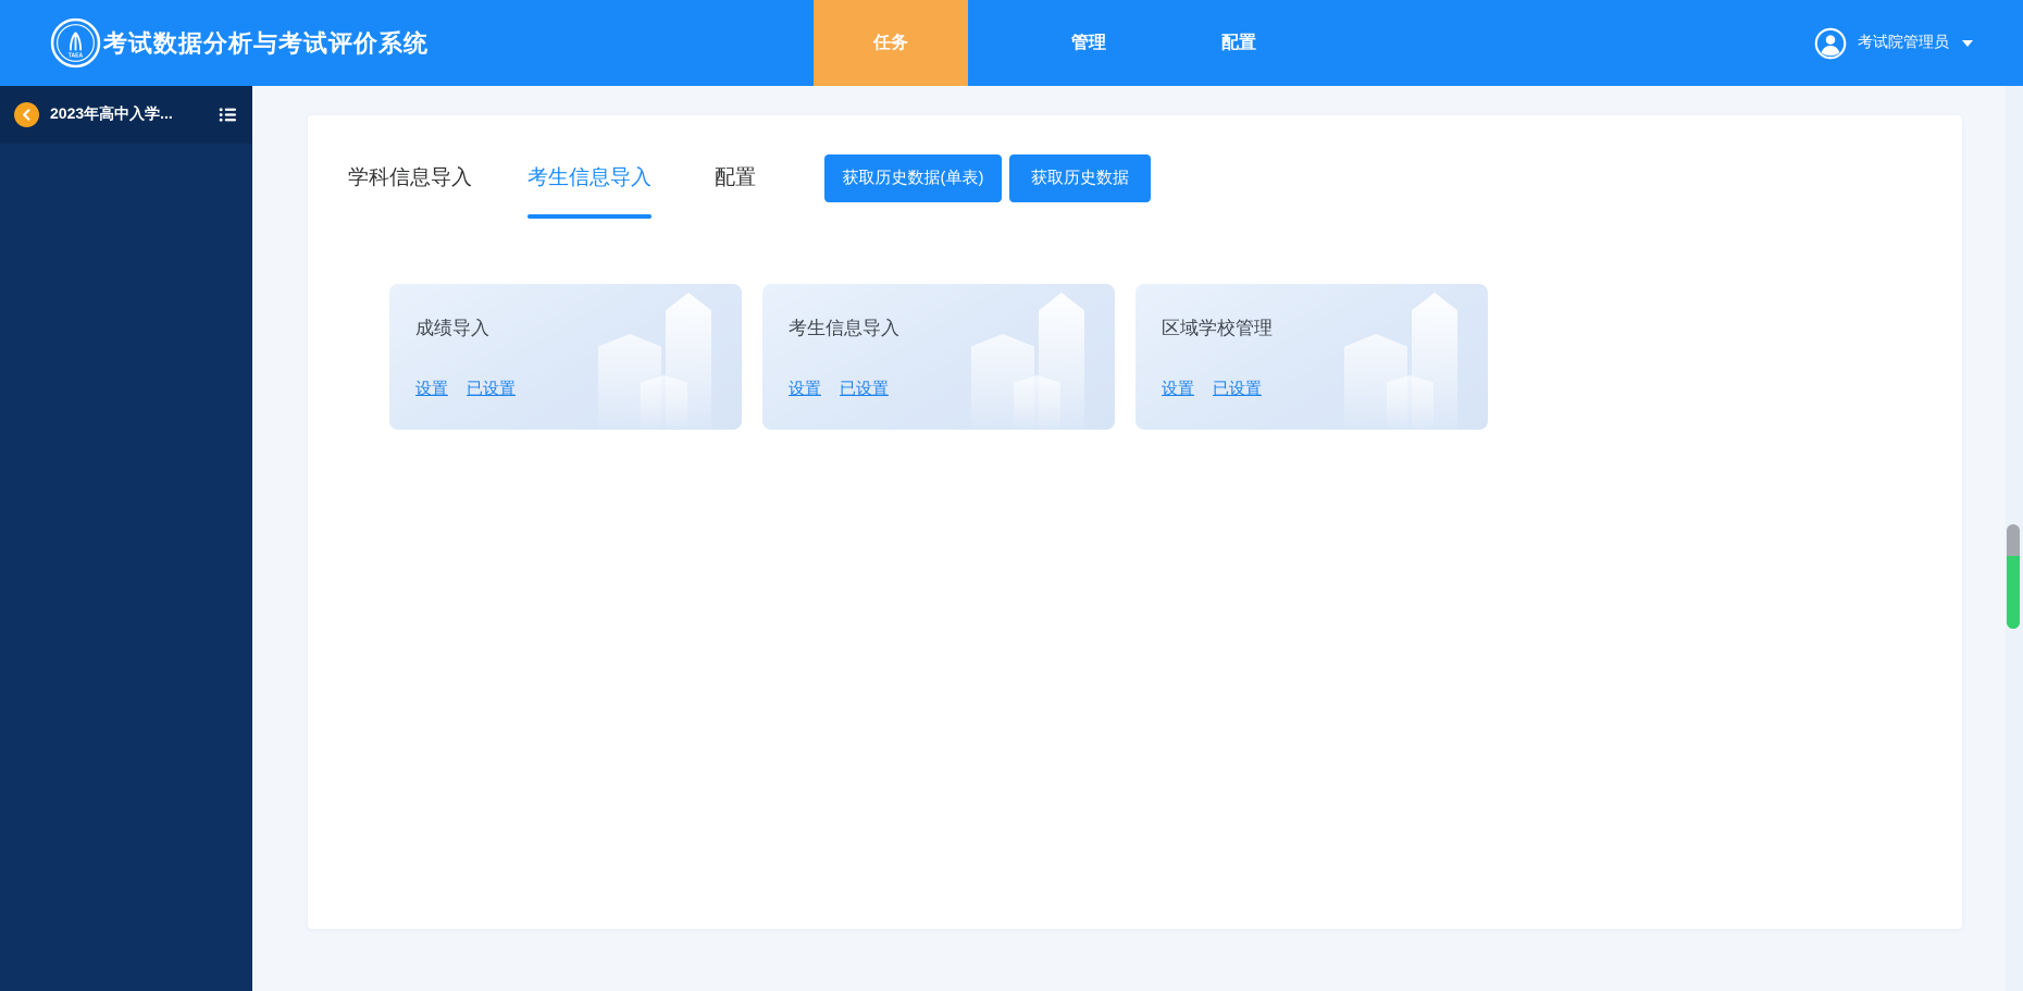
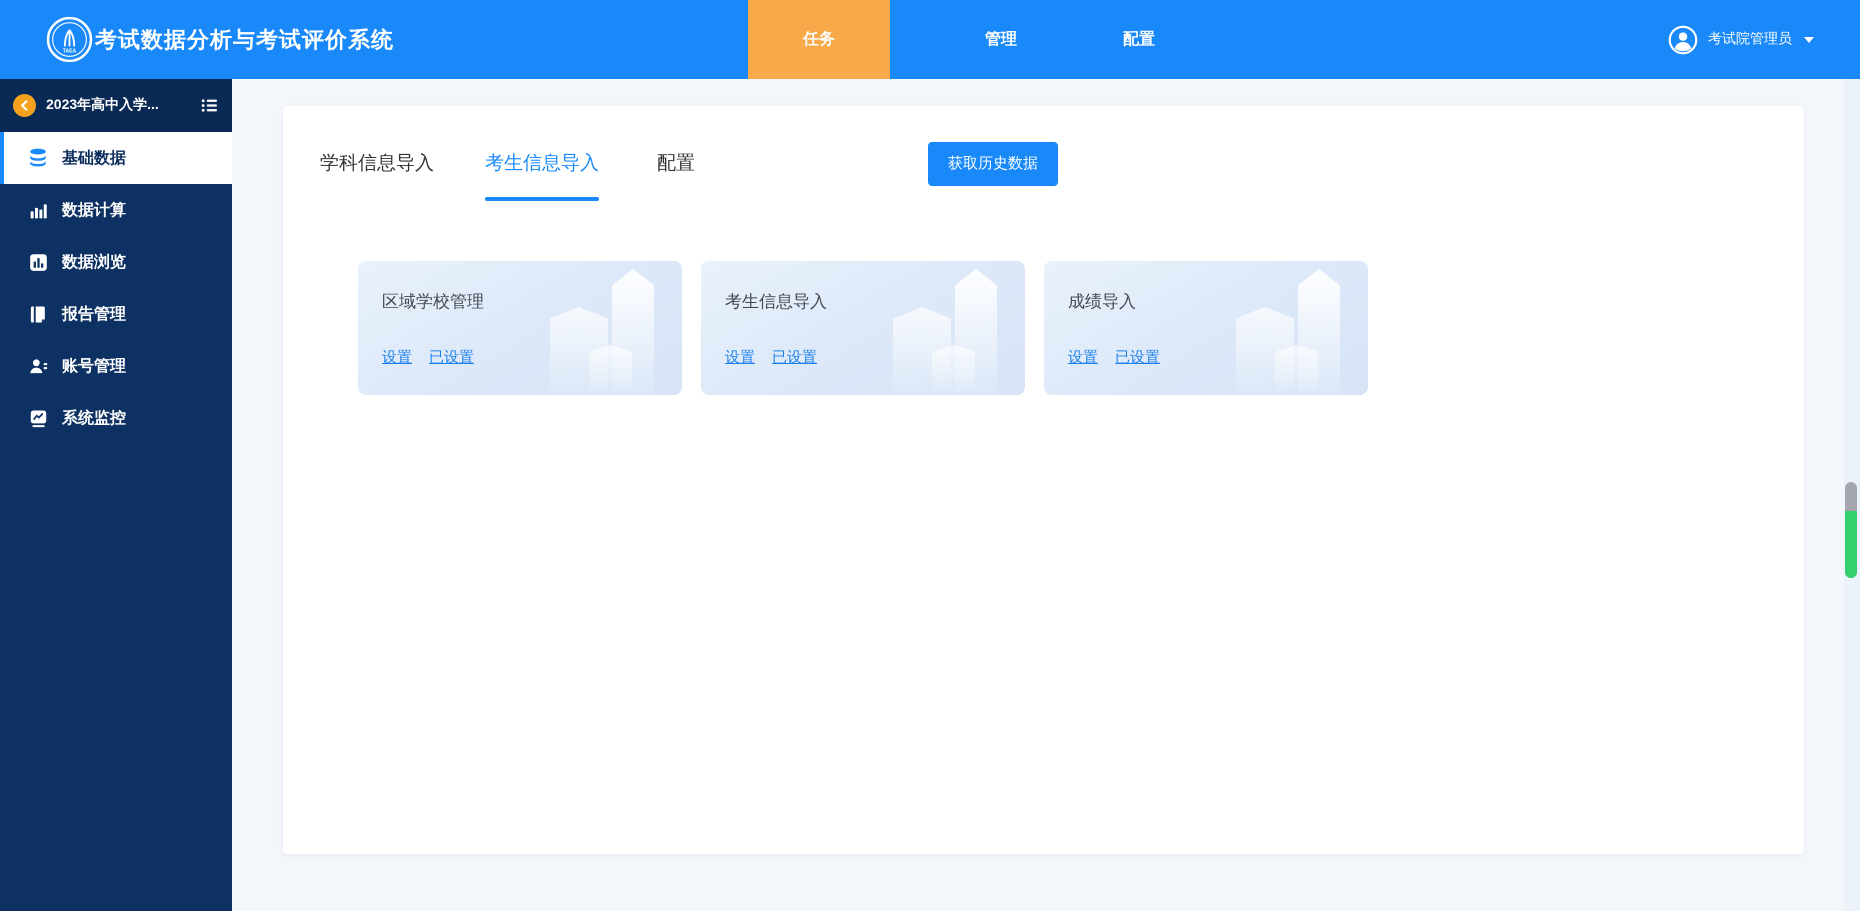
  考试数据分析与考试评价系统
  任务
  管理
  配置
  考试院管理员
  2023年高中入学...
+ 基础数据
+ 数据计算
+ 数据浏览
+ 报告管理
+ 账号管理
+ 系统监控
  学科信息导入
  考生信息导入
  配置
- 获取历史数据(单表)
  获取历史数据
- 成绩导入
+ 区域学校管理
  设置
  已设置
  考生信息导入
  设置
  已设置
- 区域学校管理
+ 成绩导入
  设置
  已设置
